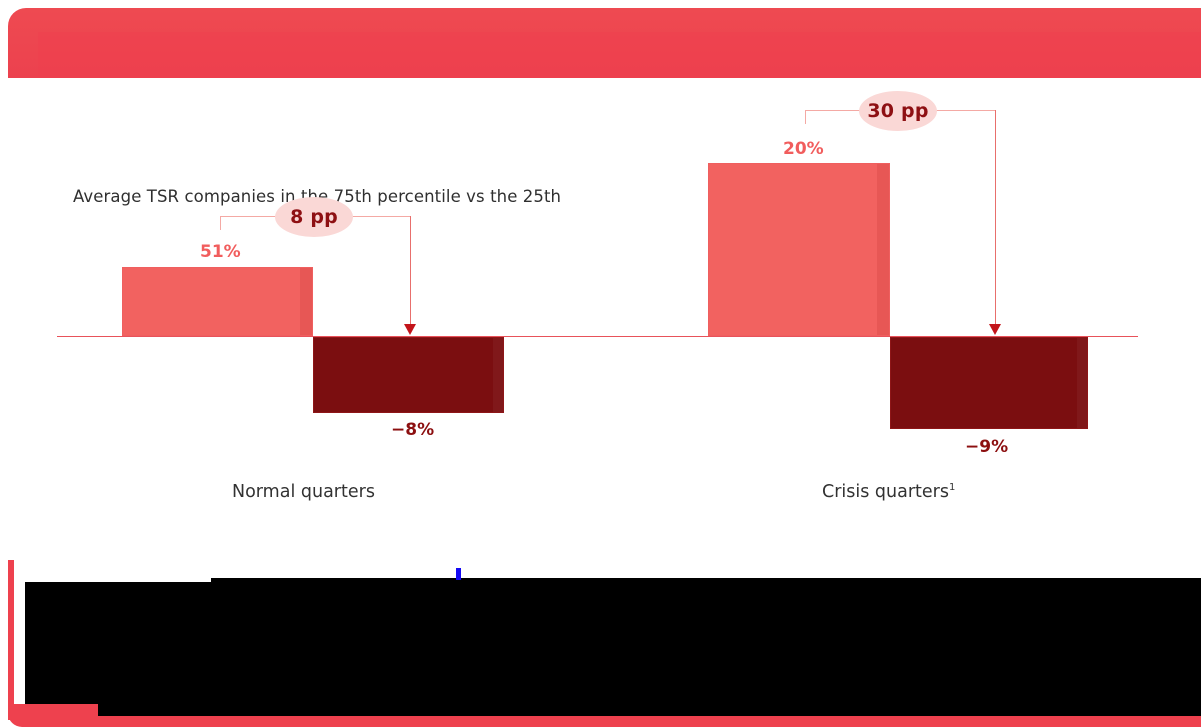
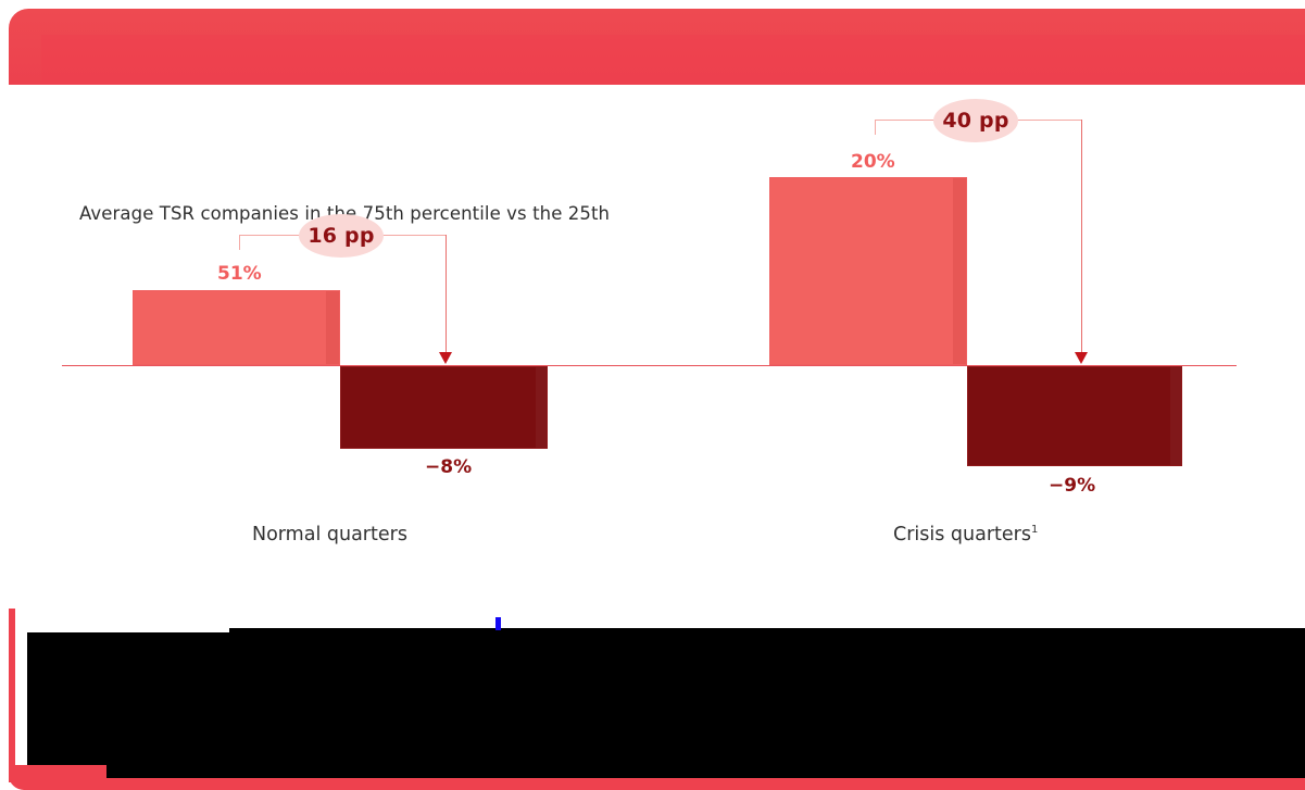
  Average TSR companies in te 75th percentile vs the 25th
  51%
  −8%
- 8 pp
+ 16 pp
  20%
  −9%
- 30 pp
+ 40 pp
  Normal quarters
  Crisis quarters1
